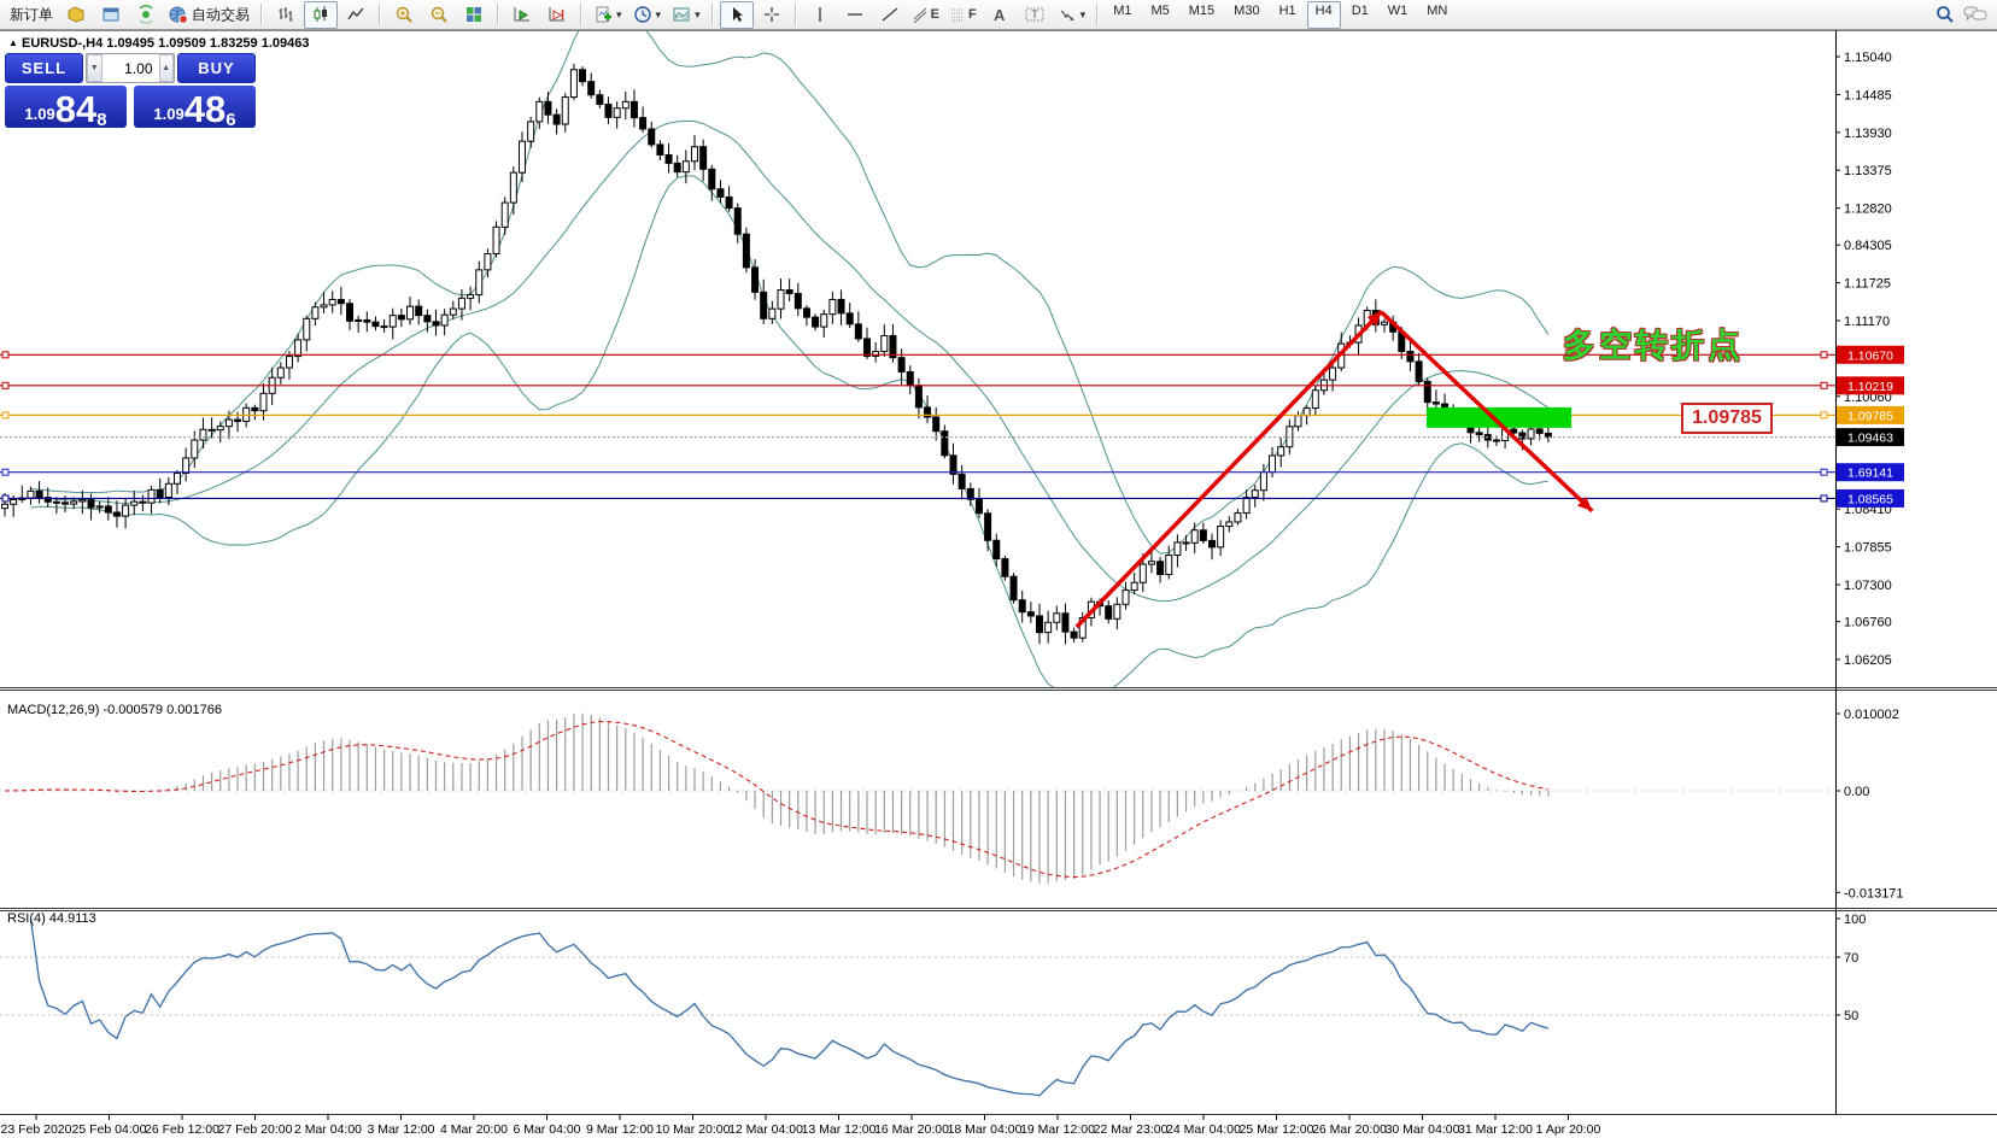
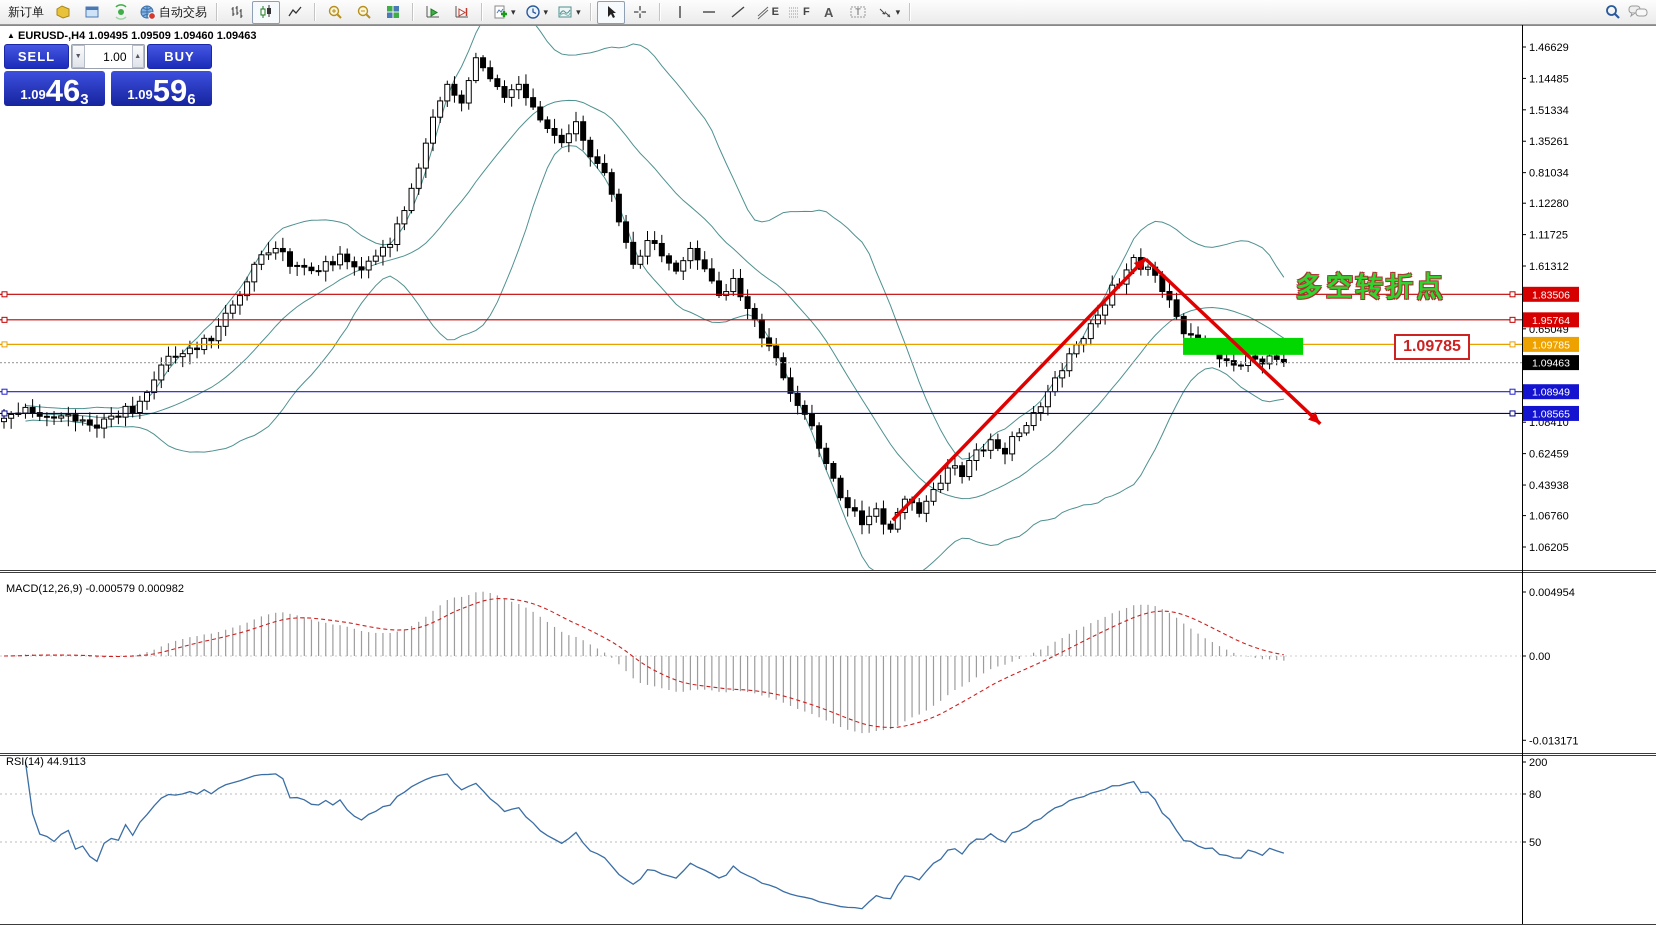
  新订单
  自动交易
  ▾
  ▾
  ▾
  E
  F
  A
  T
  ▾
- M1
- M5
- M15
- M30
- H1
- H4
- D1
- W1
- MN
- 1.15040
+ 1.46629
  1.14485
- 1.13930
+ 1.51334
- 1.13375
+ 1.35261
- 1.12820
+ 0.81034
- 0.84305
+ 1.12280
  1.11725
- 1.11170
+ 1.61312
- 1.10060
+ 0.65049
  1.08410
- 1.07855
+ 0.62459
- 1.07300
+ 0.43938
  1.06760
  1.06205
- 0.010002
+ 0.004954
  0.00
  -0.013171
- 100
+ 200
- 70
+ 80
  50
- 1.10670
+ 1.83506
- 1.10219
+ 1.95764
  1.09785
  1.09463
- 1.69141
+ 1.08949
  1.08565
- 23 Feb 2020
- 25 Feb 04:00
- 26 Feb 12:00
- 27 Feb 20:00
- 2 Mar 04:00
- 3 Mar 12:00
- 4 Mar 20:00
- 6 Mar 04:00
- 9 Mar 12:00
- 10 Mar 20:00
- 12 Mar 04:00
- 13 Mar 12:00
- 16 Mar 20:00
- 18 Mar 04:00
- 19 Mar 12:00
- 22 Mar 23:00
- 24 Mar 04:00
- 25 Mar 12:00
- 26 Mar 20:00
- 30 Mar 04:00
- 31 Mar 12:00
- 1 Apr 20:00
- ▲ EURUSD-,H4 1.09495 1.09509 1.83259 1.09463
+ ▲ EURUSD-,H4 1.09495 1.09509 1.09460 1.09463
  SELL
  1.00
  BUY
  1.09
- 84
+ 46
- 8
+ 3
  1.09
- 48
+ 59
  6
- MACD(12,26,9) -0.000579 0.001766
+ MACD(12,26,9) -0.000579 0.000982
- RSI(4) 44.9113
+ RSI(14) 44.9113
  多空转折点
  1.09785
